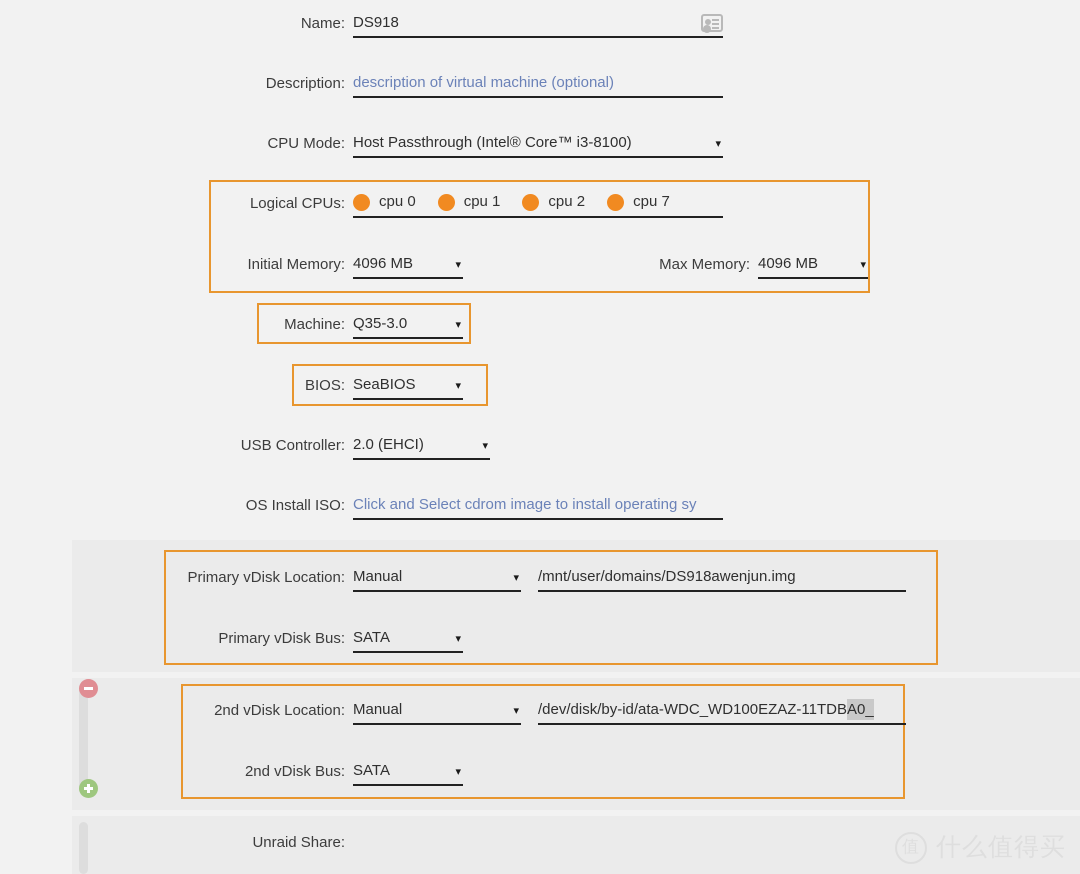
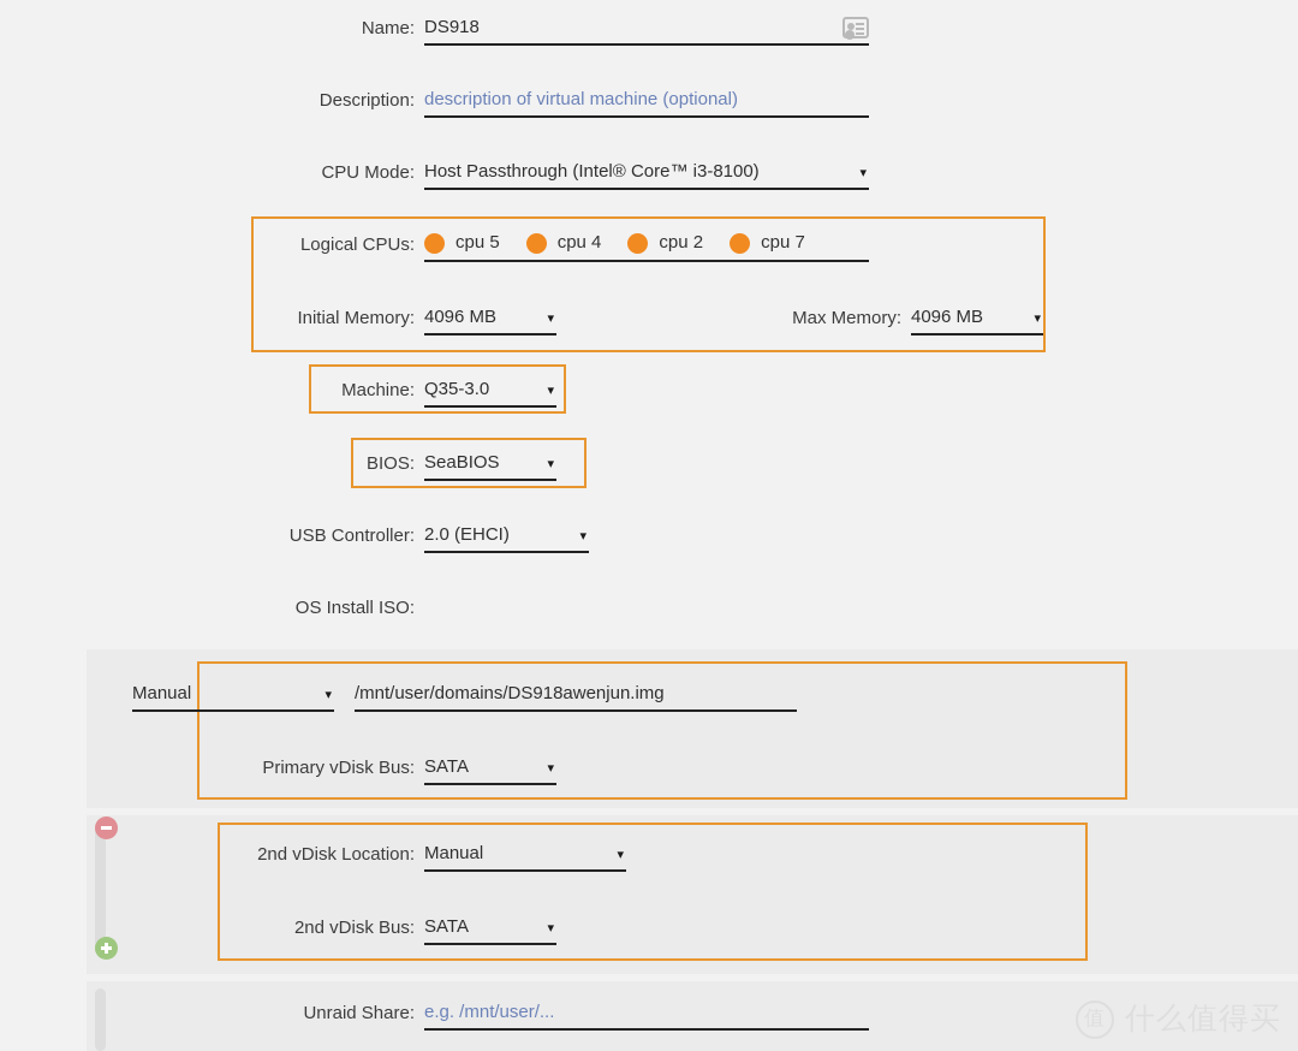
  Name:
  DS918
  Description:
  description of virtual machine (optional)
  CPU Mode:
  Host Passthrough (Intel® Core™ i3-8100)
  ▾
  Logical CPUs:
- cpu 0
+ cpu 5
- cpu 1
+ cpu 4
  cpu 2
  cpu 7
  Initial Memory:
  4096 MB
  ▾
  Max Memory:
  4096 MB
  ▾
  Machine:
  Q35-3.0
  ▾
  BIOS:
  SeaBIOS
  ▾
  USB Controller:
  2.0 (EHCI)
  ▾
  OS Install ISO:
- Click and Select cdrom image to install operating sy
- Primary vDisk Location:
  Manual
  ▾
  /mnt/user/domains/DS918awenjun.img
  Primary vDisk Bus:
  SATA
  ▾
  2nd vDisk Location:
  Manual
  ▾
- /dev/disk/by-id/ata-WDC_WD100EZAZ-11TDB
- A0_
  2nd vDisk Bus:
  SATA
  ▾
  Unraid Share:
+ e.g. /mnt/user/...
